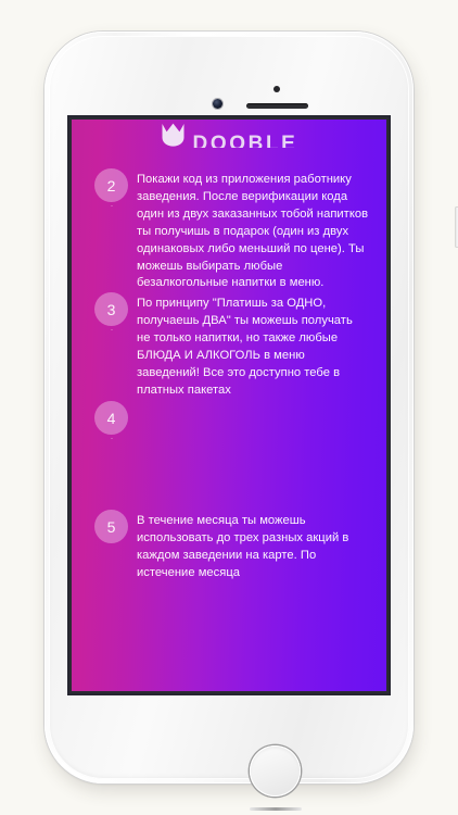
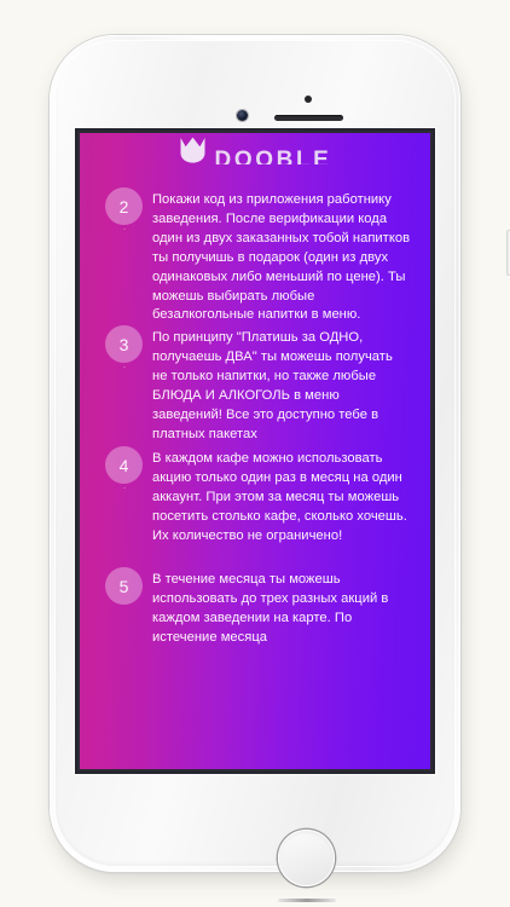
  DOOBLE
  2
  Покажи код из приложения работнику заведения. После верификации кода один из двух заказанных тобой напитков ты получишь в подарок (один из двух одинаковых либо меньший по цене). Ты можешь выбирать любые безалкогольные напитки в меню.
  3
  По принципу "Платишь за ОДНО, получаешь ДВА" ты можешь получать не только напитки, но также любые БЛЮДА И АЛКОГОЛЬ в меню заведений! Все это доступно тебе в платных пакетах
  4
+ В каждом кафе можно использовать акцию только один раз в месяц на один аккаунт. При этом за месяц ты можешь посетить столько кафе, сколько хочешь. Их количество не ограничено!
  5
  В течение месяца ты можешь использовать до трех разных акций в каждом заведении на карте. По истечение месяца
